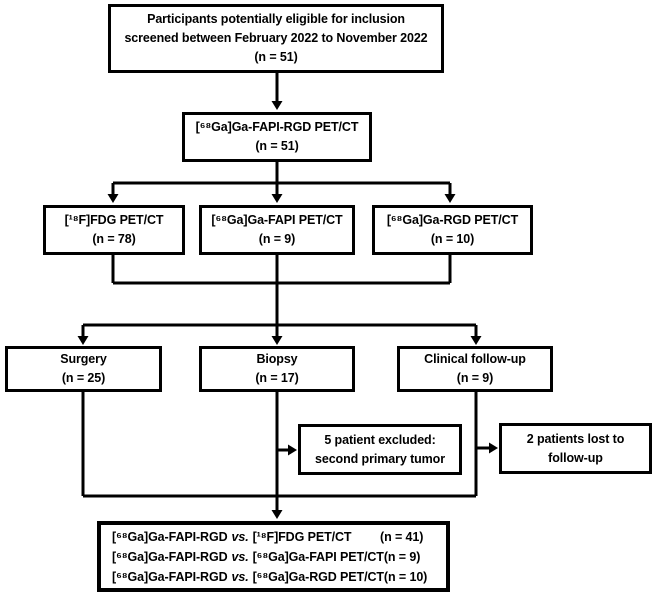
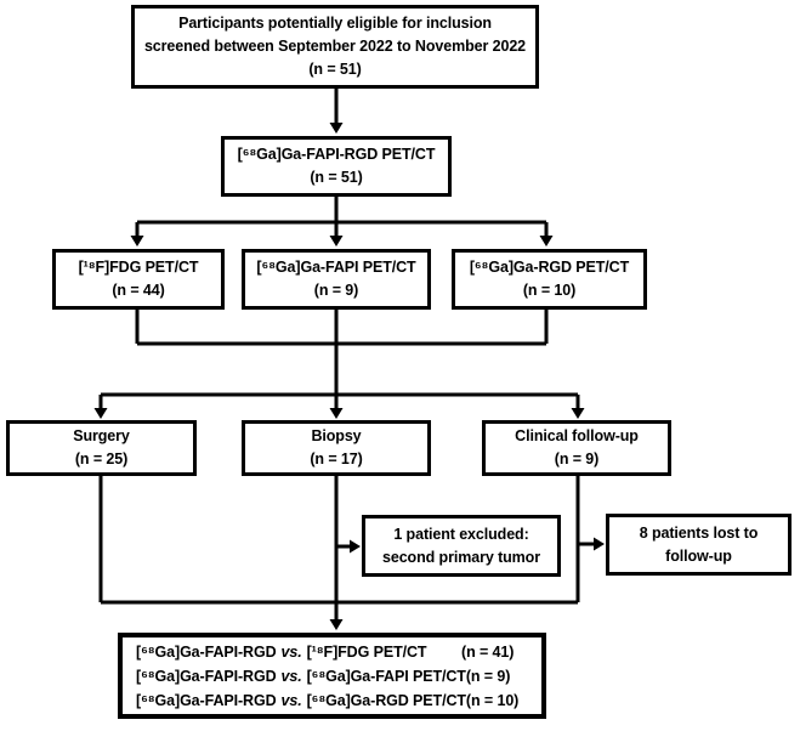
  Participants potentially eligible for inclusion
- screened between February 2022 to November 2022
+ screened between September 2022 to November 2022
  (n = 51)
  [⁶⁸Ga]Ga-FAPI-RGD PET/CT
  (n = 51)
  [¹⁸F]FDG PET/CT
- (n = 78)
+ (n = 44)
  [⁶⁸Ga]Ga-FAPI PET/CT
  (n = 9)
  [⁶⁸Ga]Ga-RGD PET/CT
  (n = 10)
  Surgery
  (n = 25)
  Biopsy
  (n = 17)
  Clinical follow-up
  (n = 9)
- 5 patient excluded:
+ 1 patient excluded:
  second primary tumor
- 2 patients lost to
+ 8 patients lost to
  follow-up
  [⁶⁸Ga]Ga-FAPI-RGD
  vs.
  [¹⁸F]FDG PET/CT
  (n = 41)
  [⁶⁸Ga]Ga-FAPI-RGD
  vs.
  [⁶⁸Ga]Ga-FAPI PET/CT
  (n = 9)
  [⁶⁸Ga]Ga-FAPI-RGD
  vs.
  [⁶⁸Ga]Ga-RGD PET/CT
  (n = 10)
